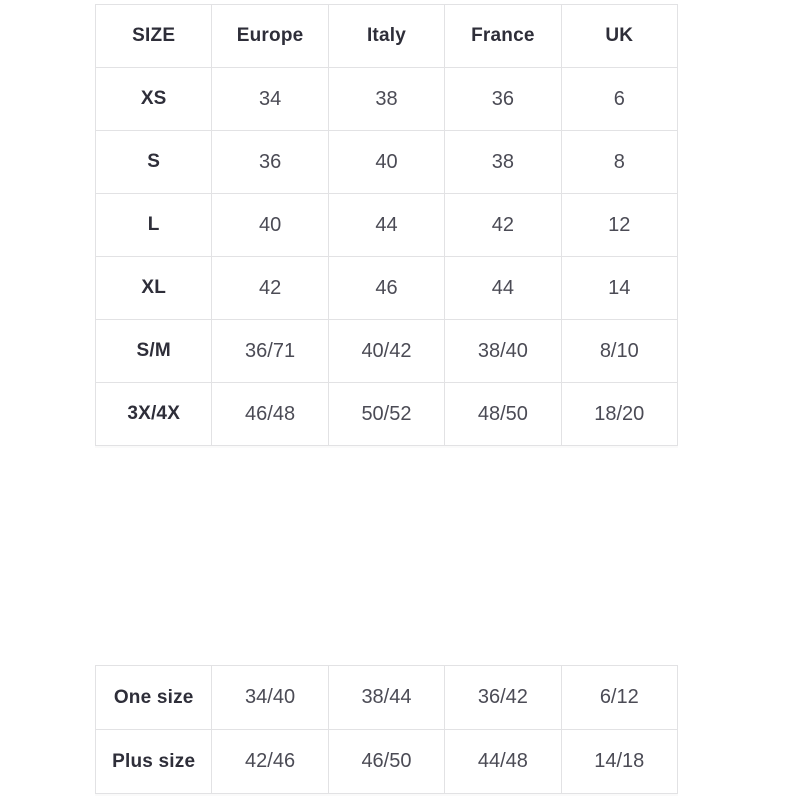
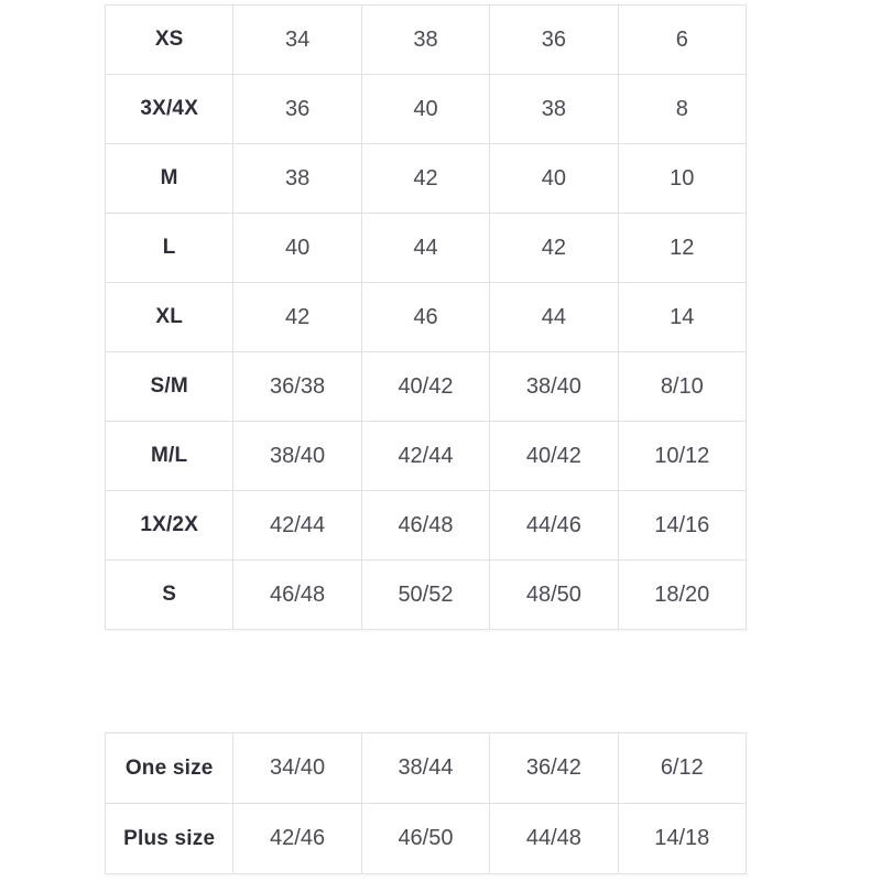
- SIZE	Europe	Italy	France	UK
  XS	34	38	36	6
- S	36	40	38	8
+ 3X/4X	36	40	38	8
+ M	38	42	40	10
  L	40	44	42	12
  XL	42	46	44	14
- S/M	36/71	40/42	38/40	8/10
+ S/M	36/38	40/42	38/40	8/10
+ M/L	38/40	42/44	40/42	10/12
+ 1X/2X	42/44	46/48	44/46	14/16
- 3X/4X	46/48	50/52	48/50	18/20
+ S	46/48	50/52	48/50	18/20
  One size	34/40	38/44	36/42	6/12
  Plus size	42/46	46/50	44/48	14/18
